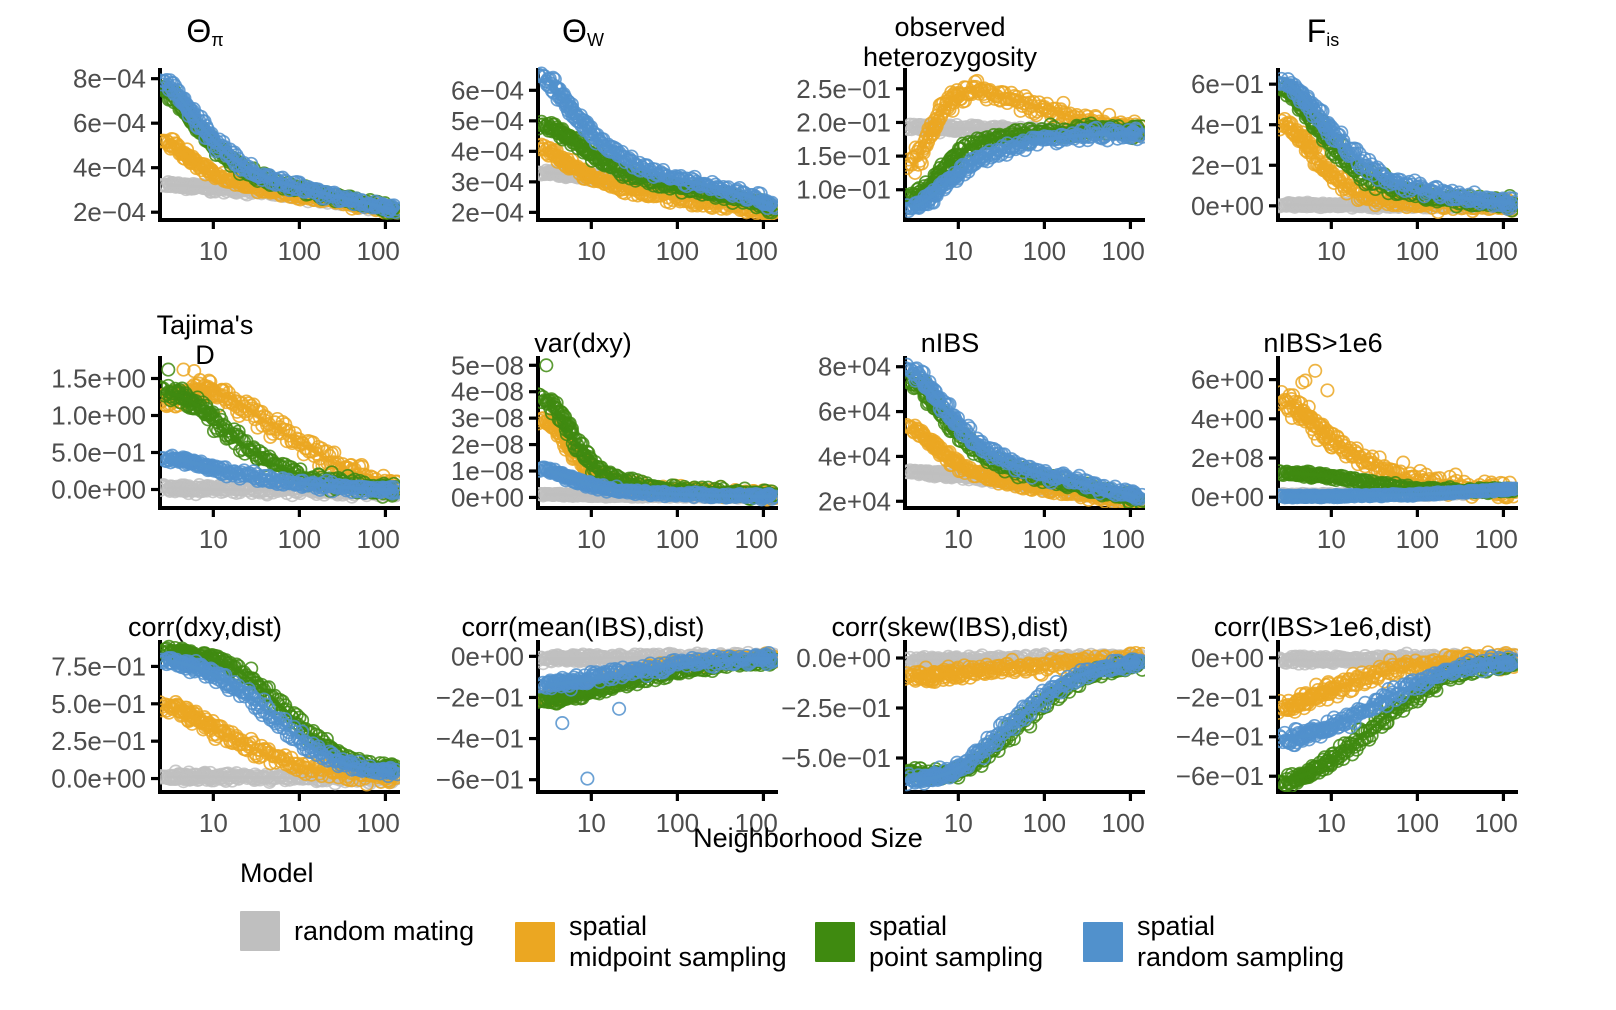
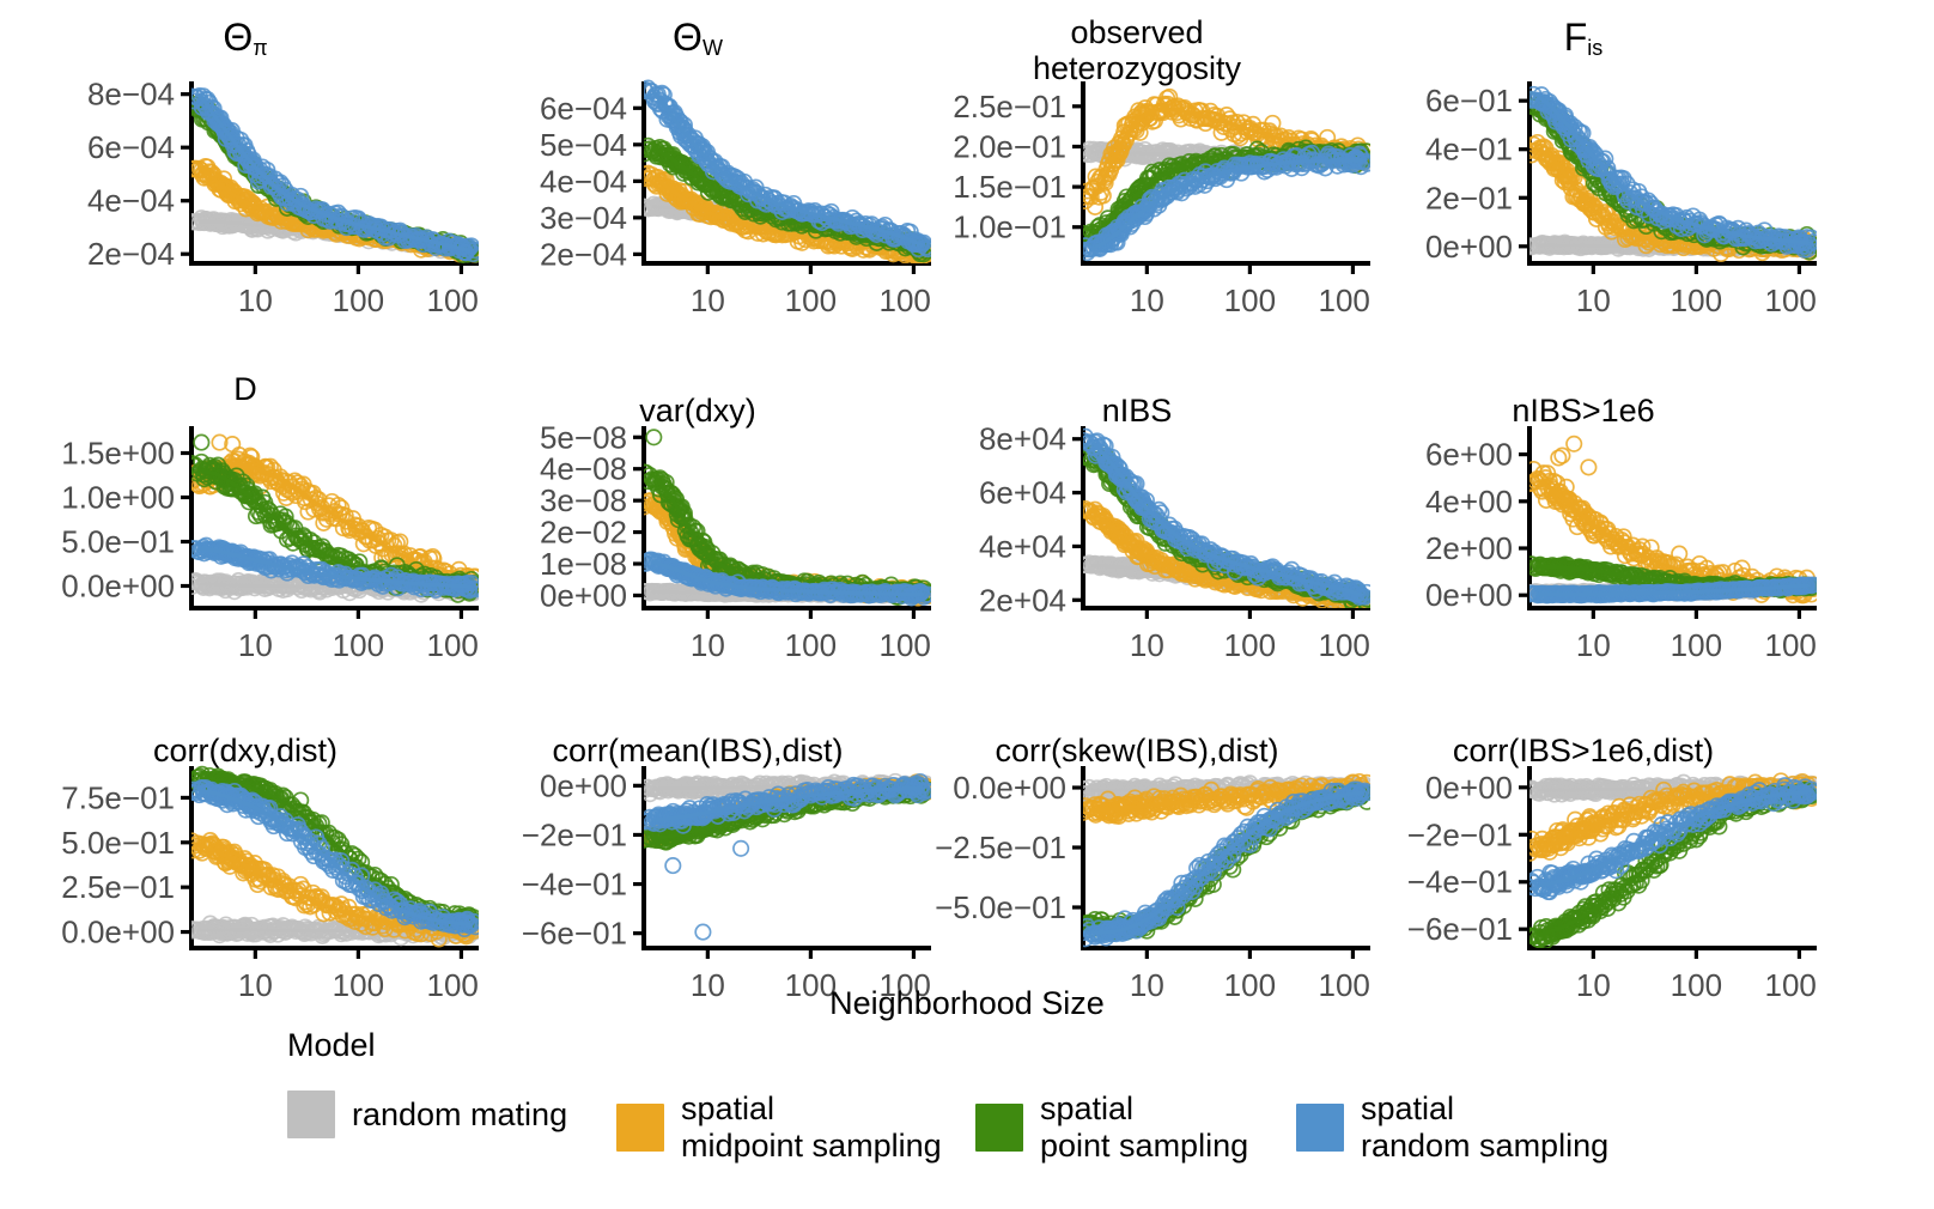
  Θπ
  2e−04
  4e−04
  6e−04
  8e−04
  10
  100
  100
  ΘW
  2e−04
  3e−04
  4e−04
  5e−04
  6e−04
  10
  100
  100
  observed
  heterozygosity
  1.0e−01
  1.5e−01
  2.0e−01
  2.5e−01
  10
  100
  100
  Fis
  0e+00
  2e−01
  4e−01
  6e−01
  10
  100
  100
- Tajima's
  D
  0.0e+00
  5.0e−01
  1.0e+00
  1.5e+00
  10
  100
  100
  var(dxy)
  0e+00
  1e−08
- 2e−08
+ 2e−02
  3e−08
  4e−08
  5e−08
  10
  100
  100
  nIBS
  2e+04
  4e+04
  6e+04
  8e+04
  10
  100
  100
  nIBS>1e6
  0e+00
- 2e+08
+ 2e+00
  4e+00
  6e+00
  10
  100
  100
  corr(dxy,dist)
  0.0e+00
  2.5e−01
  5.0e−01
  7.5e−01
  10
  100
  100
  corr(mean(IBS),dist)
  0e+00
  −2e−01
  −4e−01
  −6e−01
  10
  100
  100
  corr(skew(IBS),dist)
  0.0e+00
  −2.5e−01
  −5.0e−01
  10
  100
  100
  corr(IBS>1e6,dist)
  0e+00
  −2e−01
  −4e−01
  −6e−01
  10
  100
  100
  Neighborhood Size
  Model
  random mating
  spatial
  midpoint sampling
  spatial
  point sampling
  spatial
  random sampling
